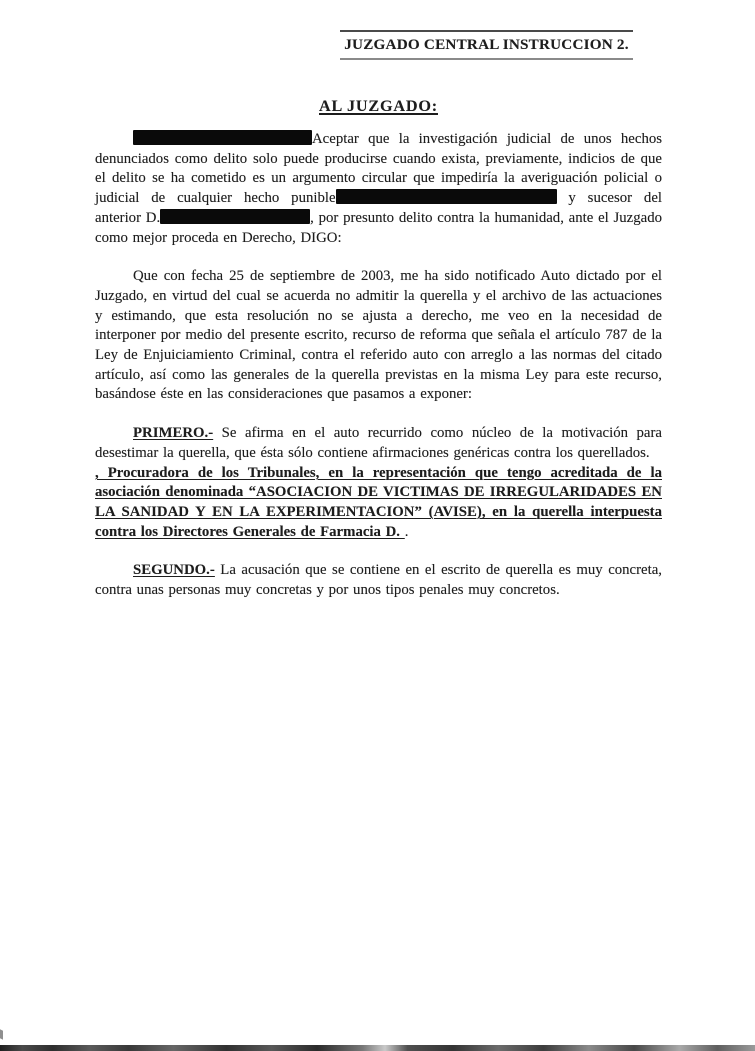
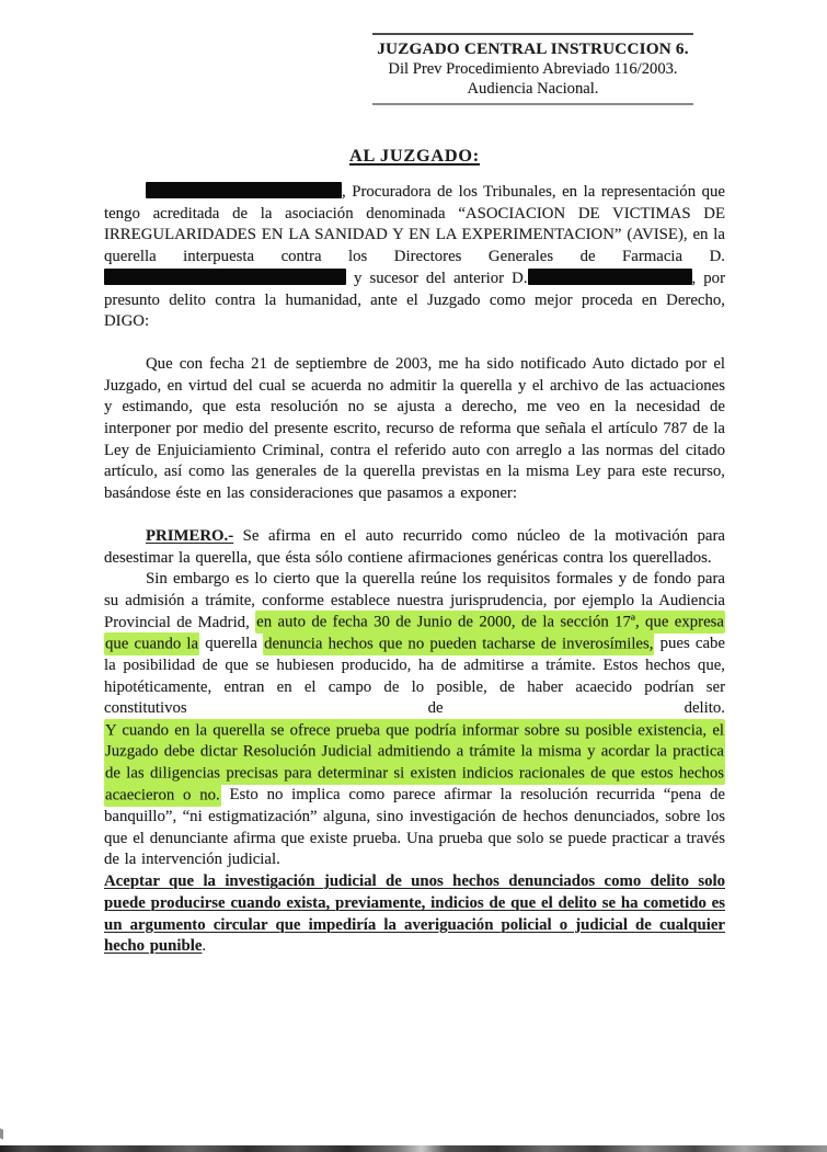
- JUZGADO CENTRAL INSTRUCCION 2.
+ JUZGADO CENTRAL INSTRUCCION 6.
+ Dil Prev Procedimiento Abreviado 116/2003.
+ Audiencia Nacional.
  AL JUZGADO:
- Aceptar que la investigación judicial de unos hechos denunciados como delito solo puede producirse cuando exista, previamente, indicios de que el delito se ha cometido es un argumento circular que impediría la averiguación policial o judicial de cualquier hecho punible y sucesor del anterior D. , por presunto delito contra la humanidad, ante el Juzgado como mejor proceda en Derecho, DIGO:
+ , Procuradora de los Tribunales, en la representación que tengo acreditada de la asociación denominada “ASOCIACION DE VICTIMAS DE IRREGULARIDADES EN LA SANIDAD Y EN LA EXPERIMENTACION” (AVISE), en la querella interpuesta contra los Directores Generales de Farmacia D. y sucesor del anterior D. , por presunto delito contra la humanidad, ante el Juzgado como mejor proceda en Derecho, DIGO:
- Que con fecha 25 de septiembre de 2003, me ha sido notificado Auto dictado por el Juzgado, en virtud del cual se acuerda no admitir la querella y el archivo de las actuaciones y estimando, que esta resolución no se ajusta a derecho, me veo en la necesidad de interponer por medio del presente escrito, recurso de reforma que señala el artículo 787 de la Ley de Enjuiciamiento Criminal, contra el referido auto con arreglo a las normas del citado artículo, así como las generales de la querella previstas en la misma Ley para este recurso, basándose éste en las consideraciones que pasamos a exponer:
+ Que con fecha 21 de septiembre de 2003, me ha sido notificado Auto dictado por el Juzgado, en virtud del cual se acuerda no admitir la querella y el archivo de las actuaciones y estimando, que esta resolución no se ajusta a derecho, me veo en la necesidad de interponer por medio del presente escrito, recurso de reforma que señala el artículo 787 de la Ley de Enjuiciamiento Criminal, contra el referido auto con arreglo a las normas del citado artículo, así como las generales de la querella previstas en la misma Ley para este recurso, basándose éste en las consideraciones que pasamos a exponer:
  PRIMERO.- Se afirma en el auto recurrido como núcleo de la motivación para desestimar la querella, que ésta sólo contiene afirmaciones genéricas contra los querellados.
+ Sin embargo es lo cierto que la querella reúne los requisitos formales y de fondo para su admisión a trámite, conforme establece nuestra jurisprudencia, por ejemplo la Audiencia Provincial de Madrid, en auto de fecha 30 de Junio de 2000, de la sección 17ª, que expresa que cuando la querella denuncia hechos que no pueden tacharse de inverosímiles, pues cabe la posibilidad de que se hubiesen producido, ha de admitirse a trámite. Estos hechos que, hipotéticamente, entran en el campo de lo posible, de haber acaecido podrían ser constitutivos de delito.
+ Y cuando en la querella se ofrece prueba que podría informar sobre su posible existencia, el Juzgado debe dictar Resolución Judicial admitiendo a trámite la misma y acordar la practica de las diligencias precisas para determinar si existen indicios racionales de que estos hechos acaecieron o no. Esto no implica como parece afirmar la resolución recurrida “pena de banquillo”, “ni estigmatización” alguna, sino investigación de hechos denunciados, sobre los que el denunciante afirma que existe prueba. Una prueba que solo se puede practicar a través de la intervención judicial.
- , Procuradora de los Tribunales, en la representación que tengo acreditada de la asociación denominada “ASOCIACION DE VICTIMAS DE IRREGULARIDADES EN LA SANIDAD Y EN LA EXPERIMENTACION” (AVISE), en la querella interpuesta contra los Directores Generales de Farmacia D. .
+ Aceptar que la investigación judicial de unos hechos denunciados como delito solo puede producirse cuando exista, previamente, indicios de que el delito se ha cometido es un argumento circular que impediría la averiguación policial o judicial de cualquier hecho punible.
- SEGUNDO.- La acusación que se contiene en el escrito de querella es muy concreta, contra unas personas muy concretas y por unos tipos penales muy concretos.
